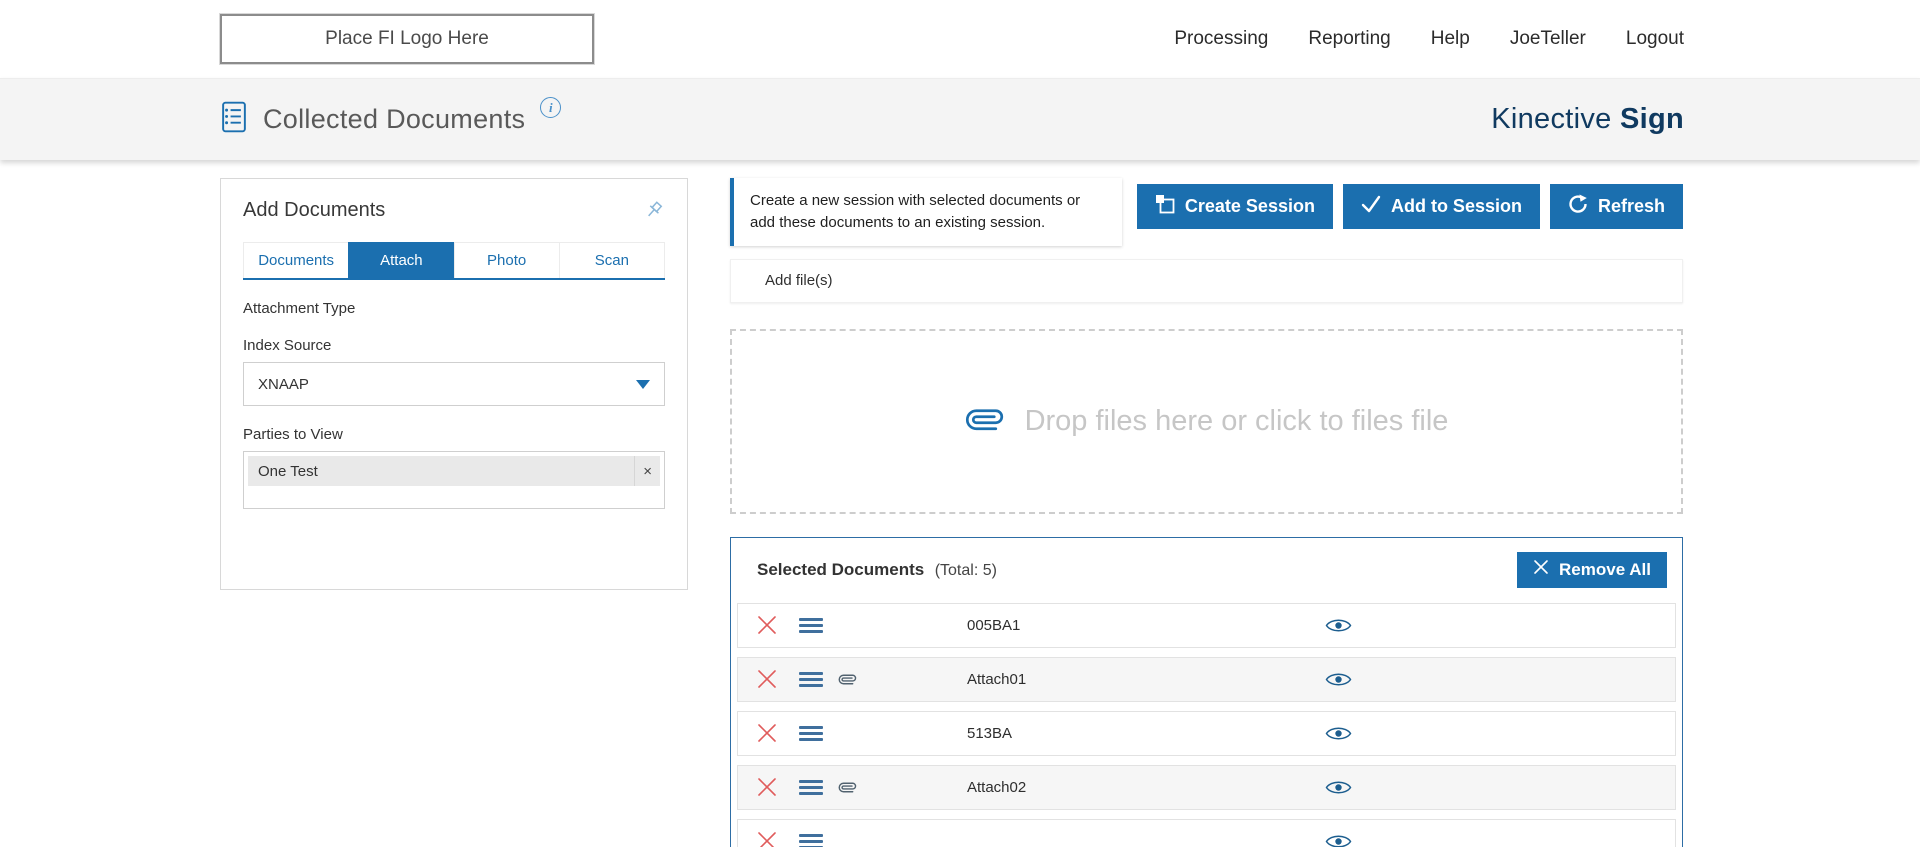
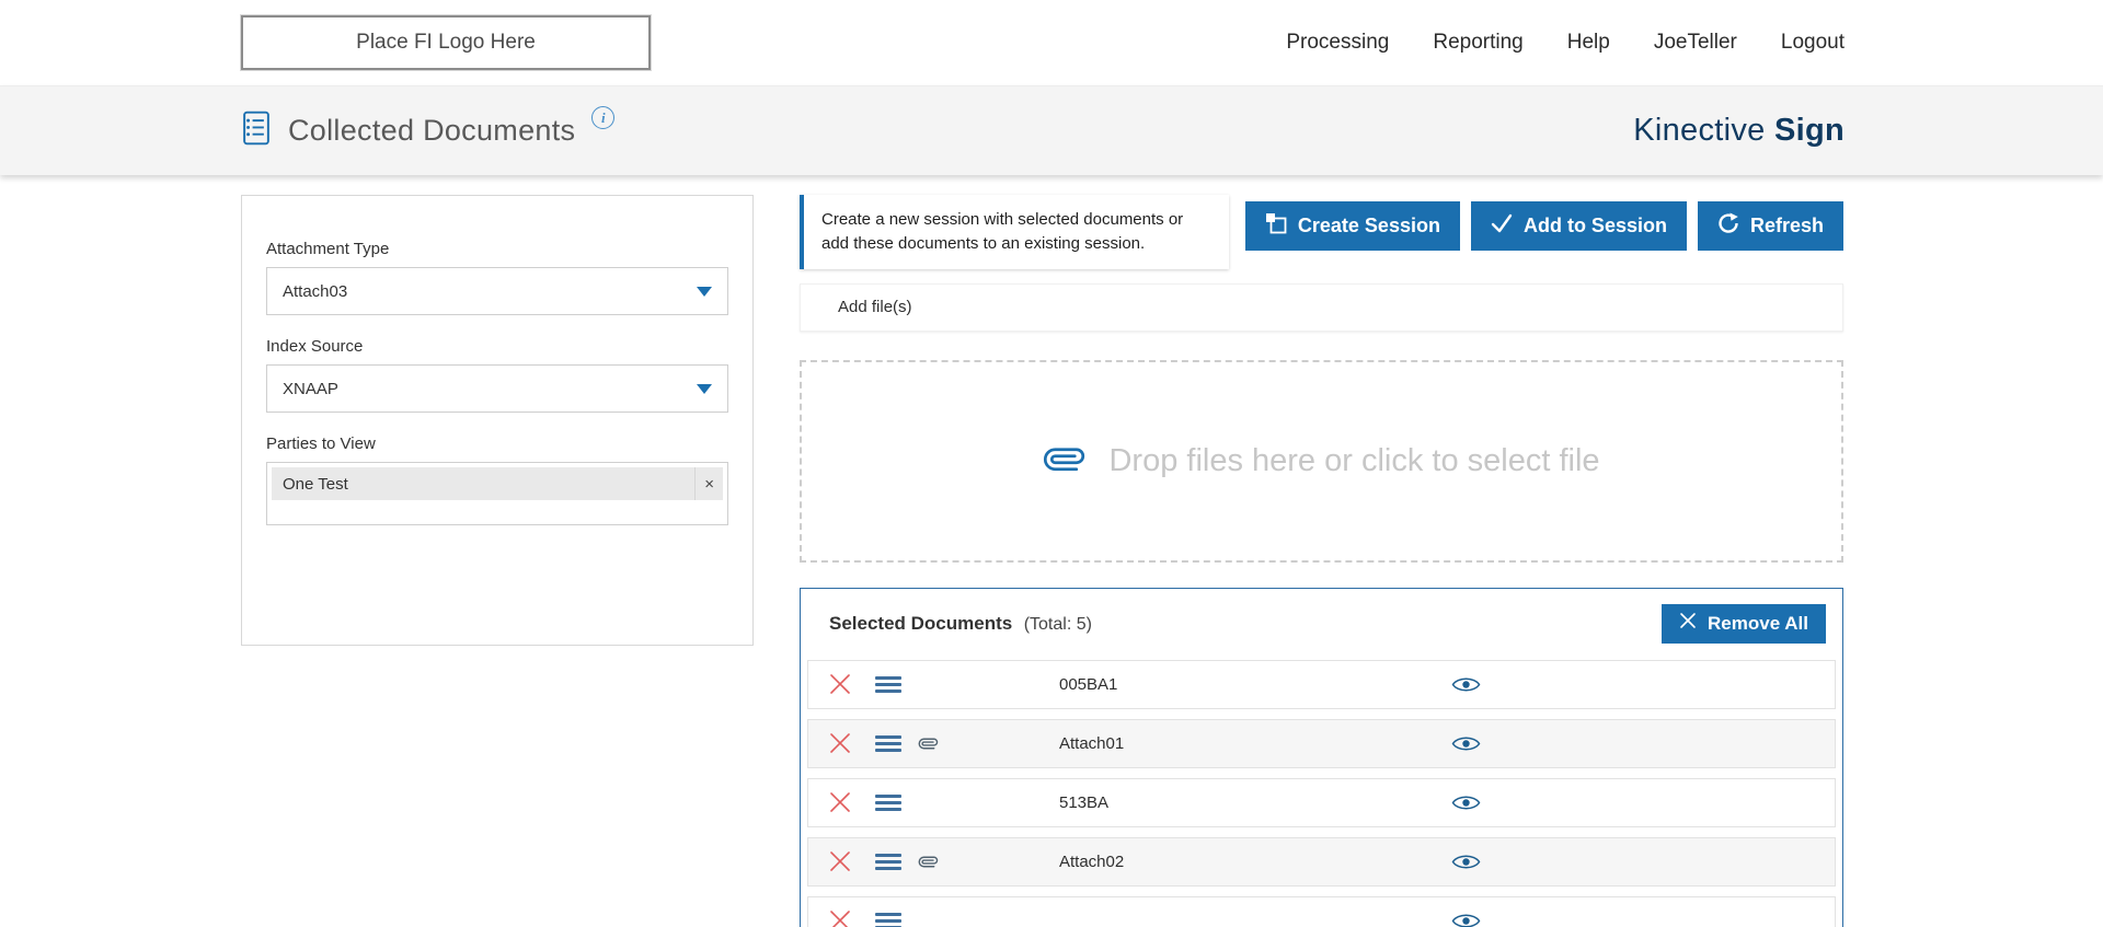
  Place FI Logo Here
  Processing
  Reporting
  Help
  JoeTeller
  Logout
  Collected Documents
  i
  Kinective Sign
- Add Documents
- Documents
- Attach
- Photo
- Scan
  Attachment Type
+ Attach03
  Index Source
  XNAAP
  Parties to View
  One Test
  ×
  Create a new session with selected documents or add these documents to an existing session.
  Create Session
  Add to Session
  Refresh
  Add file(s)
- Drop files here or click to files file
+ Drop files here or click to select file
  Selected Documents (Total: 5)
  Remove All
  005BA1
  Attach01
  513BA
  Attach02
